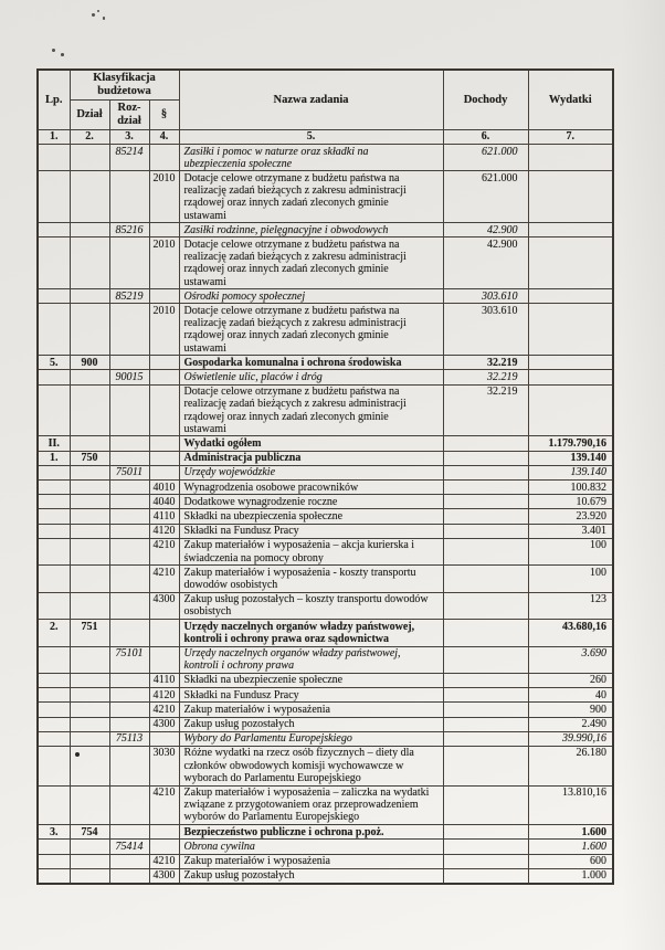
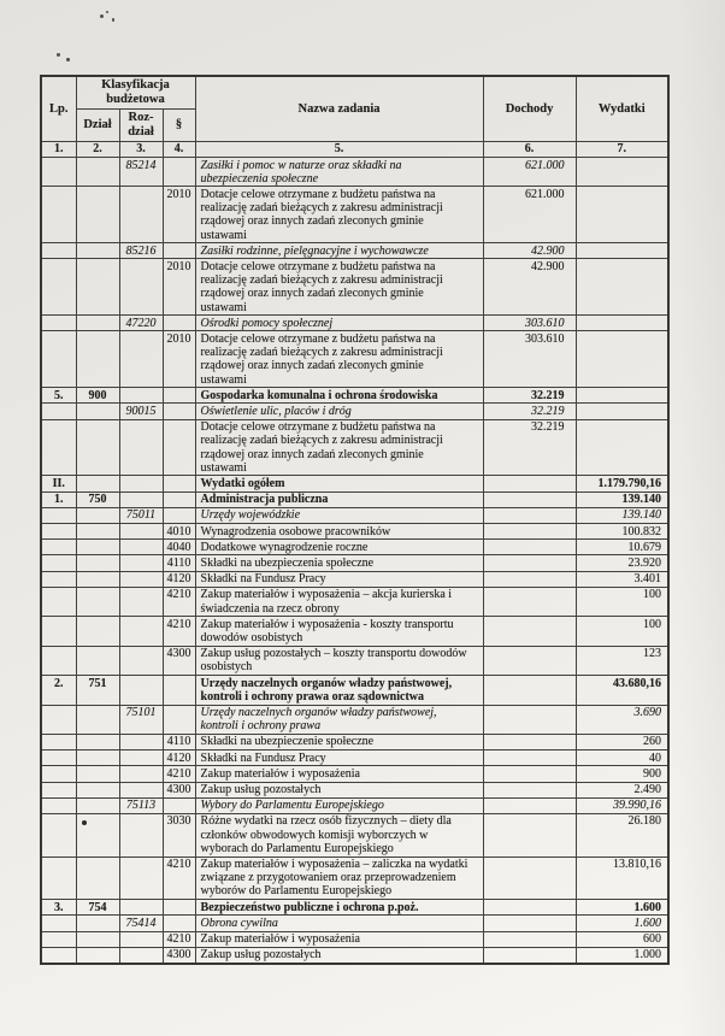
  Lp.	Klasyfikacja budżetowa	Nazwa zadania	Dochody	Wydatki
  Dział	Roz- dział	§
  1.	2.	3.	4.	5.	6.	7.
  		85214		Zasiłki i pomoc w naturze oraz składki na ubezpieczenia społeczne	621.000
  			2010	Dotacje celowe otrzymane z budżetu państwa na realizację zadań bieżących z zakresu administracji rządowej oraz innych zadań zleconych gminie ustawami	621.000
- 		85216		Zasiłki rodzinne, pielęgnacyjne i obwodowych	42.900
+ 		85216		Zasiłki rodzinne, pielęgnacyjne i wychowawcze	42.900
  			2010	Dotacje celowe otrzymane z budżetu państwa na realizację zadań bieżących z zakresu administracji rządowej oraz innych zadań zleconych gminie ustawami	42.900
- 		85219		Ośrodki pomocy społecznej	303.610
+ 		47220		Ośrodki pomocy społecznej	303.610
  			2010	Dotacje celowe otrzymane z budżetu państwa na realizację zadań bieżących z zakresu administracji rządowej oraz innych zadań zleconych gminie ustawami	303.610
  5.	900			Gospodarka komunalna i ochrona środowiska	32.219
  		90015		Oświetlenie ulic, placów i dróg	32.219
  				Dotacje celowe otrzymane z budżetu państwa na realizację zadań bieżących z zakresu administracji rządowej oraz innych zadań zleconych gminie ustawami	32.219
  II.				Wydatki ogółem		1.179.790,16
  1.	750			Administracja publiczna		139.140
  		75011		Urzędy wojewódzkie		139.140
  			4010	Wynagrodzenia osobowe pracowników		100.832
  			4040	Dodatkowe wynagrodzenie roczne		10.679
  			4110	Składki na ubezpieczenia społeczne		23.920
  			4120	Składki na Fundusz Pracy		3.401
- 			4210	Zakup materiałów i wyposażenia – akcja kurierska i świadczenia na pomocy obrony		100
+ 			4210	Zakup materiałów i wyposażenia – akcja kurierska i świadczenia na rzecz obrony		100
  			4210	Zakup materiałów i wyposażenia - koszty transportu dowodów osobistych		100
  			4300	Zakup usług pozostałych – koszty transportu dowodów osobistych		123
  2.	751			Urzędy naczelnych organów władzy państwowej, kontroli i ochrony prawa oraz sądownictwa		43.680,16
  		75101		Urzędy naczelnych organów władzy państwowej, kontroli i ochrony prawa		3.690
  			4110	Składki na ubezpieczenie społeczne		260
  			4120	Składki na Fundusz Pracy		40
  			4210	Zakup materiałów i wyposażenia		900
  			4300	Zakup usług pozostałych		2.490
  		75113		Wybory do Parlamentu Europejskiego		39.990,16
- 			3030	Różne wydatki na rzecz osób fizycznych – diety dla członków obwodowych komisji wychowawcze w wyborach do Parlamentu Europejskiego		26.180
+ 			3030	Różne wydatki na rzecz osób fizycznych – diety dla członków obwodowych komisji wyborczych w wyborach do Parlamentu Europejskiego		26.180
  			4210	Zakup materiałów i wyposażenia – zaliczka na wydatki związane z przygotowaniem oraz przeprowadzeniem wyborów do Parlamentu Europejskiego		13.810,16
  3.	754			Bezpieczeństwo publiczne i ochrona p.poż.		1.600
  		75414		Obrona cywilna		1.600
  			4210	Zakup materiałów i wyposażenia		600
  			4300	Zakup usług pozostałych		1.000
